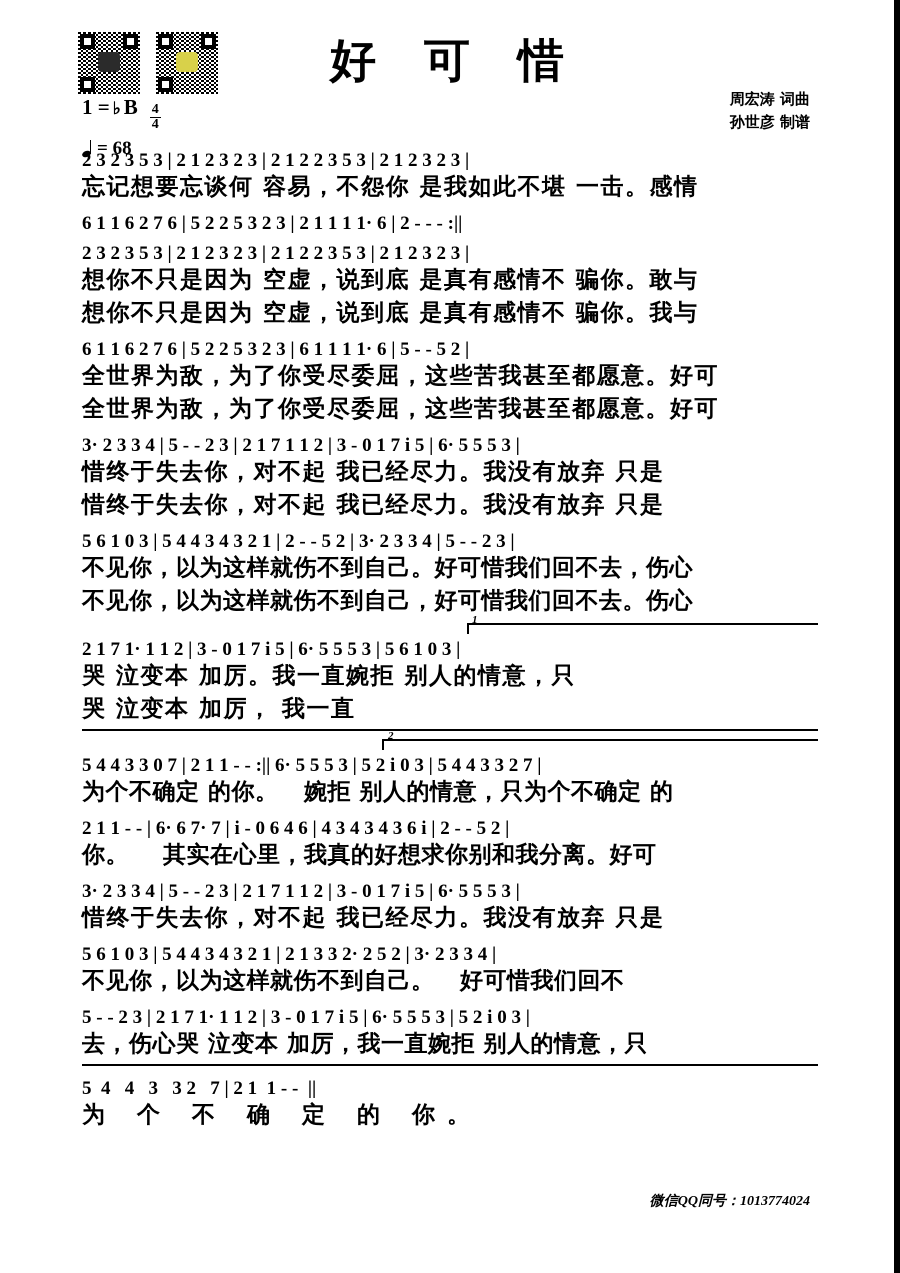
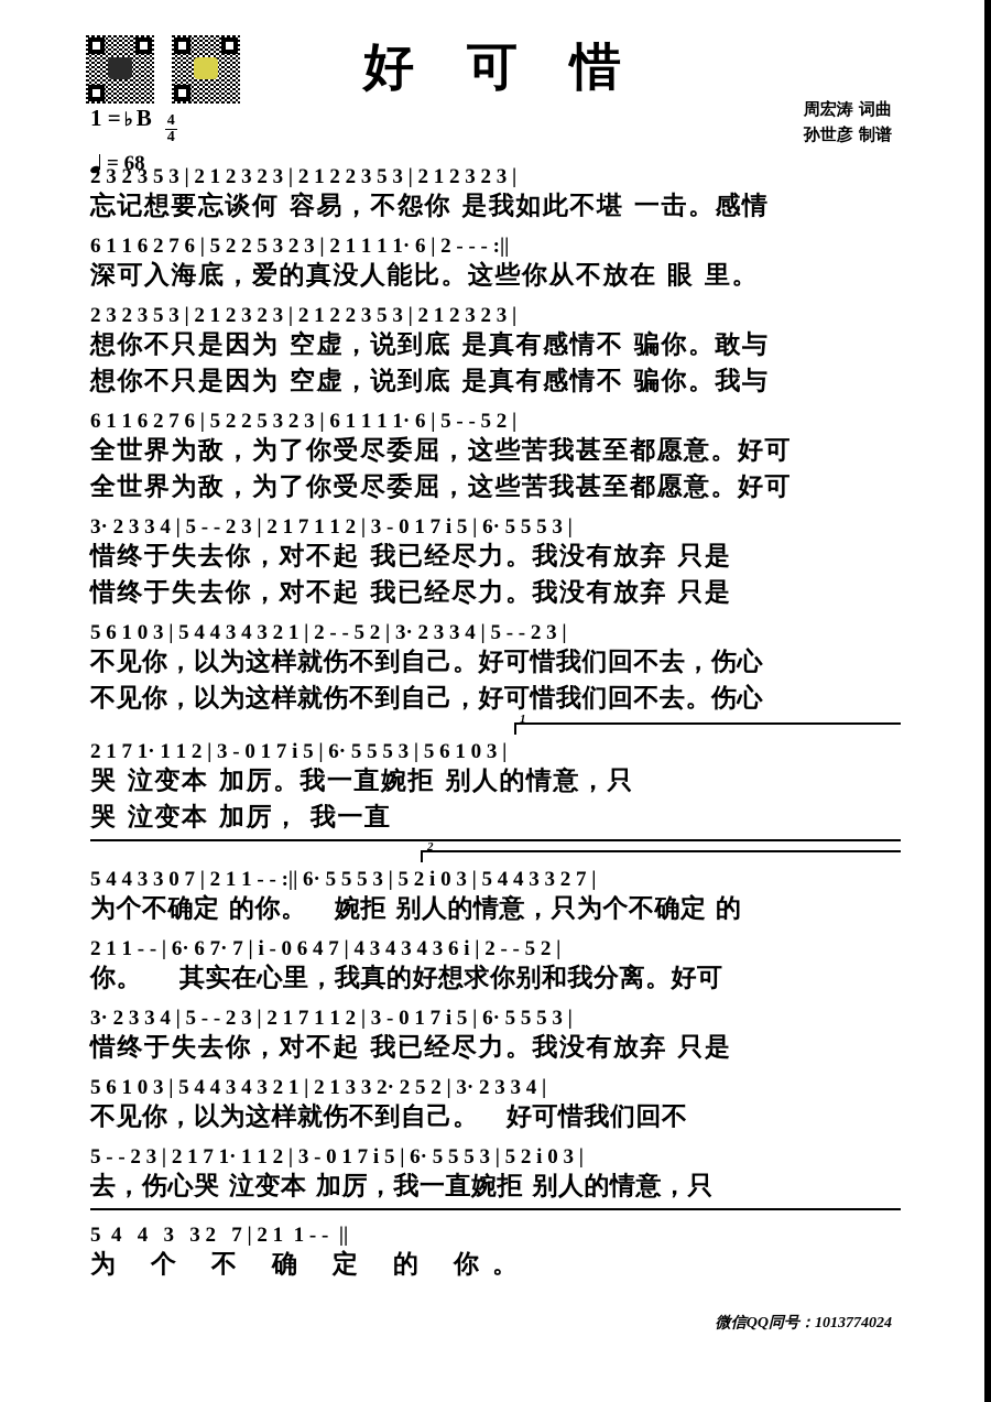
  好 可 惜
  周宏涛 词曲
  孙世彦 制谱
  1 =
  ♭
  B
  4
  4
  = 68
  2 3 2 3 5 3 | 2 1 2 3 2 3 | 2 1 2 2 3 5 3 | 2 1 2 3 2 3 |
  忘记想要忘谈何 容易，不怨你 是我如此不堪 一击。感情
  6 1 1 6 2 7 6 | 5 2 2 5 3 2 3 | 2 1 1 1 1· 6 | 2 - - - :||
+ 深可入海底，爱的真没人能比。这些你从不放在 眼 里。
  2 3 2 3 5 3 | 2 1 2 3 2 3 | 2 1 2 2 3 5 3 | 2 1 2 3 2 3 |
  想你不只是因为 空虚，说到底 是真有感情不 骗你。敢与
  想你不只是因为 空虚，说到底 是真有感情不 骗你。我与
  6 1 1 6 2 7 6 | 5 2 2 5 3 2 3 | 6 1 1 1 1· 6 | 5 - - 5 2 |
  全世界为敌，为了你受尽委屈，这些苦我甚至都愿意。好可
  全世界为敌，为了你受尽委屈，这些苦我甚至都愿意。好可
  3· 2 3 3 4 | 5 - - 2 3 | 2 1 7 1 1 2 | 3 - 0 1 7 i 5 | 6· 5 5 5 3 |
  惜终于失去你，对不起 我已经尽力。我没有放弃 只是
  惜终于失去你，对不起 我已经尽力。我没有放弃 只是
  5 6 1 0 3 | 5 4 4 3 4 3 2 1 | 2 - - 5 2 | 3· 2 3 3 4 | 5 - - 2 3 |
  不见你，以为这样就伤不到自己。好可惜我们回不去，伤心
  不见你，以为这样就伤不到自己，好可惜我们回不去。伤心
  1
  2 1 7 1· 1 1 2 | 3 - 0 1 7 i 5 | 6· 5 5 5 3 | 5 6 1 0 3 |
  哭 泣变本 加厉。我一直婉拒 别人的情意，只
  哭 泣变本 加厉， 我一直
  2
  5 4 4 3 3 0 7 | 2 1 1 - - :|| 6· 5 5 5 3 | 5 2 i 0 3 | 5 4 4 3 3 2 7 |
  为个不确定 的你。 婉拒 别人的情意，只为个不确定 的
- 2 1 1 - - | 6· 6 7· 7 | i - 0 6 4 6 | 4 3 4 3 4 3 6 i | 2 - - 5 2 |
+ 2 1 1 - - | 6· 6 7· 7 | i - 0 6 4 7 | 4 3 4 3 4 3 6 i | 2 - - 5 2 |
  你。 其实在心里，我真的好想求你别和我分离。好可
  3· 2 3 3 4 | 5 - - 2 3 | 2 1 7 1 1 2 | 3 - 0 1 7 i 5 | 6· 5 5 5 3 |
  惜终于失去你，对不起 我已经尽力。我没有放弃 只是
  5 6 1 0 3 | 5 4 4 3 4 3 2 1 | 2 1 3 3 2· 2 5 2 | 3· 2 3 3 4 |
  不见你，以为这样就伤不到自己。 好可惜我们回不
  5 - - 2 3 | 2 1 7 1· 1 1 2 | 3 - 0 1 7 i 5 | 6· 5 5 5 3 | 5 2 i 0 3 |
  去，伤心哭 泣变本 加厉，我一直婉拒 别人的情意，只
  5 4 4 3 3 2 7 | 2 1 1 - - ||
  为 个 不 确 定 的 你。
  微信QQ同号：1013774024
